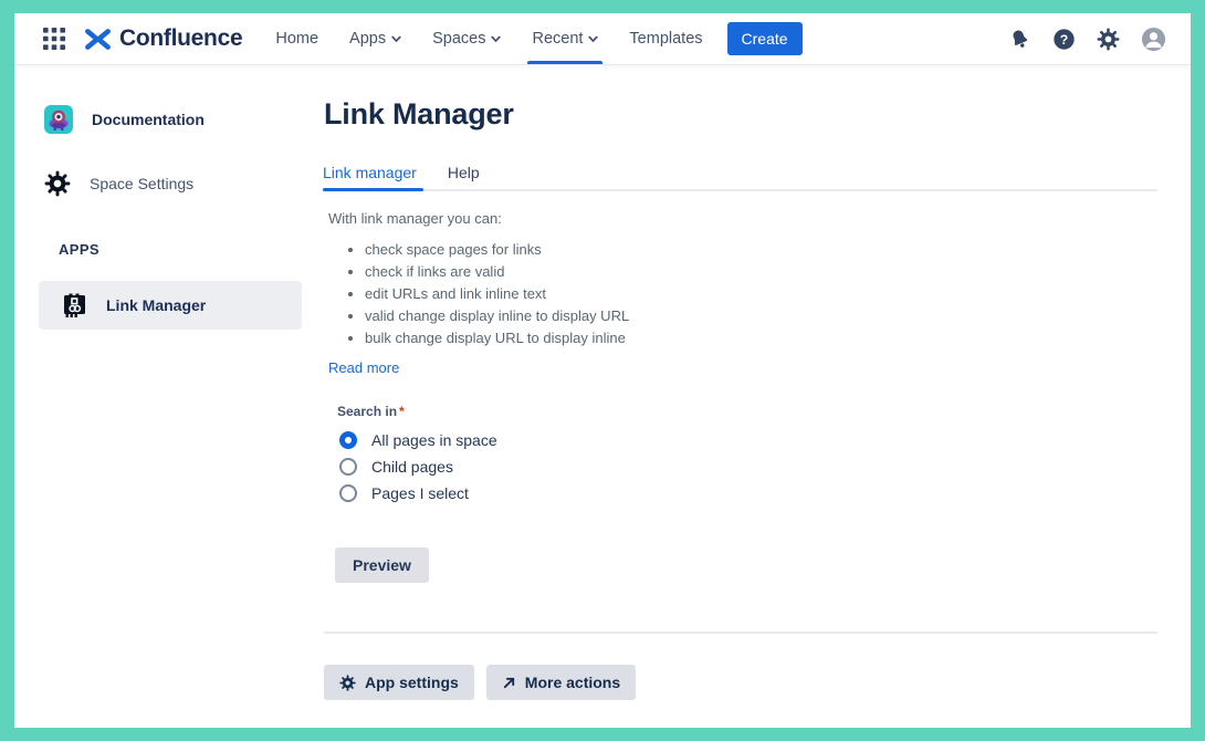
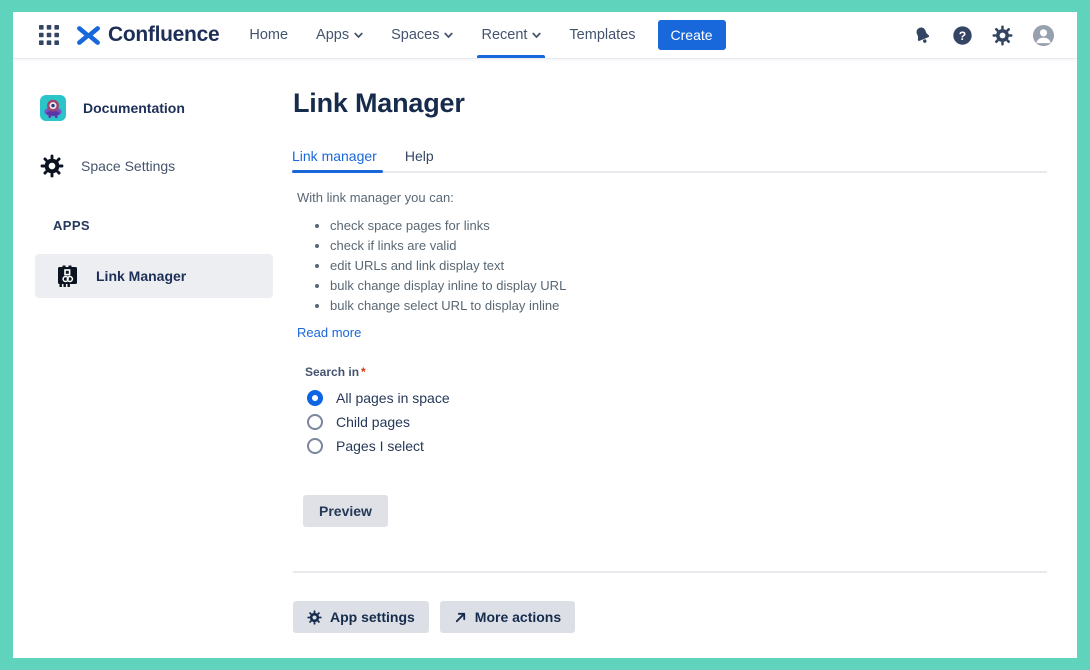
  Confluence
  Home
  Apps
  Spaces
  Recent
  Templates
  Create
  ?
  Documentation
  Space Settings
  APPS
  Link Manager
  Link Manager
  Link manager
  Help
  With link manager you can:
  check space pages for links
  check if links are valid
- edit URLs and link inline text
+ edit URLs and link display text
- valid change display inline to display URL
+ bulk change display inline to display URL
- bulk change display URL to display inline
+ bulk change select URL to display inline
  Read more
  Search in *
  All pages in space
  Child pages
  Pages I select
  Preview
  App settings
  More actions
